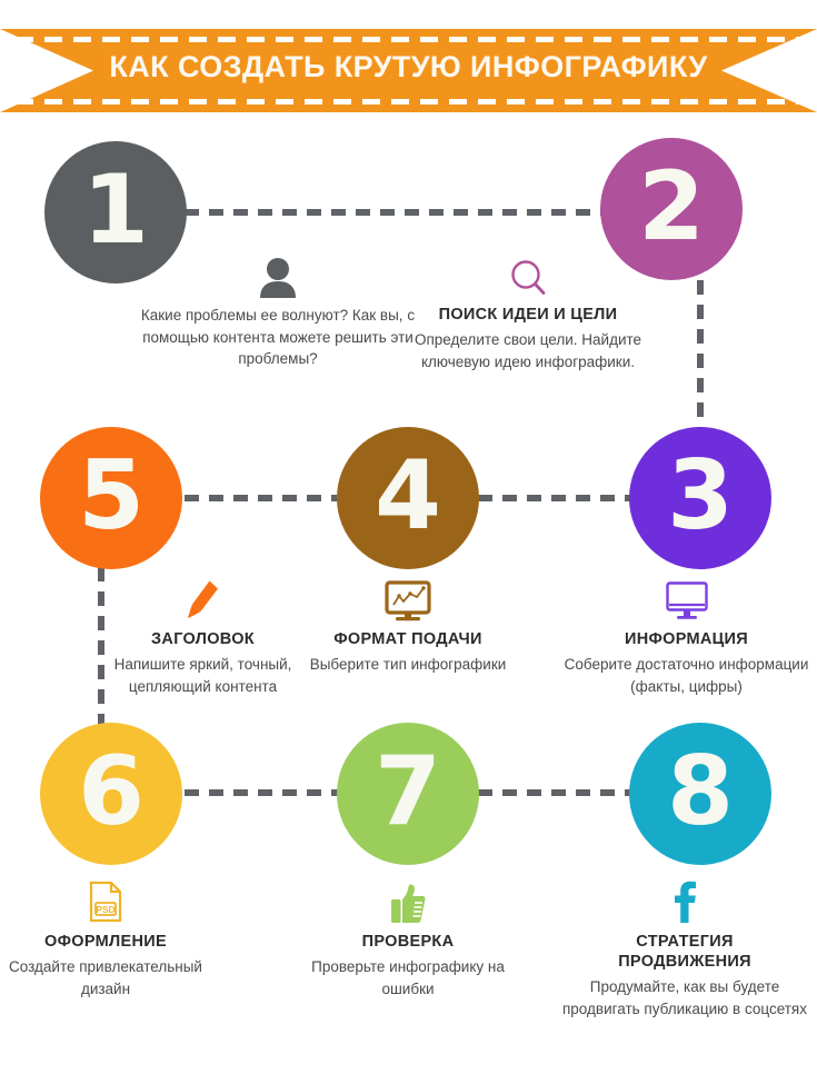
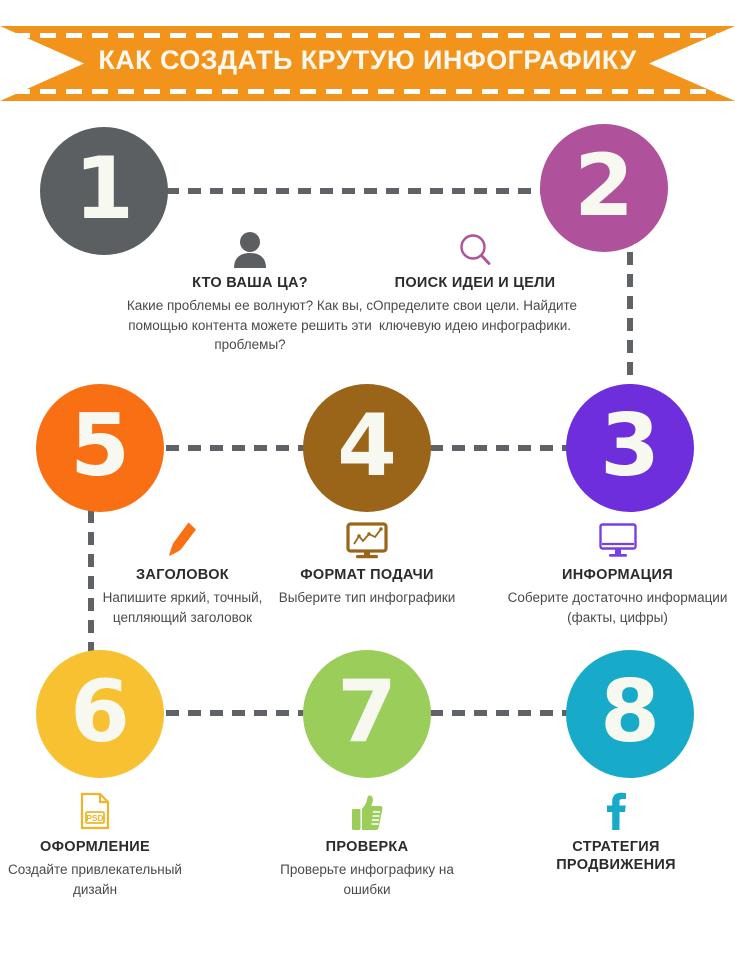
  КАК СОЗДАТЬ КРУТУЮ ИНФОГРАФИКУ
  1
  2
  3
  4
  5
  6
  7
  8
+ КТО ВАША ЦА?
  Какие проблемы ее волнуют? Как вы, с помощью контента можете решить эти проблемы?
  ПОИСК ИДЕИ И ЦЕЛИ
  Определите свои цели. Найдите ключевую идею инфографики.
  ЗАГОЛОВОК
- Напишите яркий, точный, цепляющий контента
+ Напишите яркий, точный, цепляющий заголовок
  ФОРМАТ ПОДАЧИ
  Выберите тип инфографики
  ИНФОРМАЦИЯ
  Соберите достаточно информации (факты, цифры)
  PSD
  ОФОРМЛЕНИЕ
  Создайте привлекательный дизайн
  ПРОВЕРКА
  Проверьте инфографику на ошибки
  СТРАТЕГИЯ
  ПРОДВИЖЕНИЯ
- Продумайте, как вы будете продвигать публикацию в соцсетях
